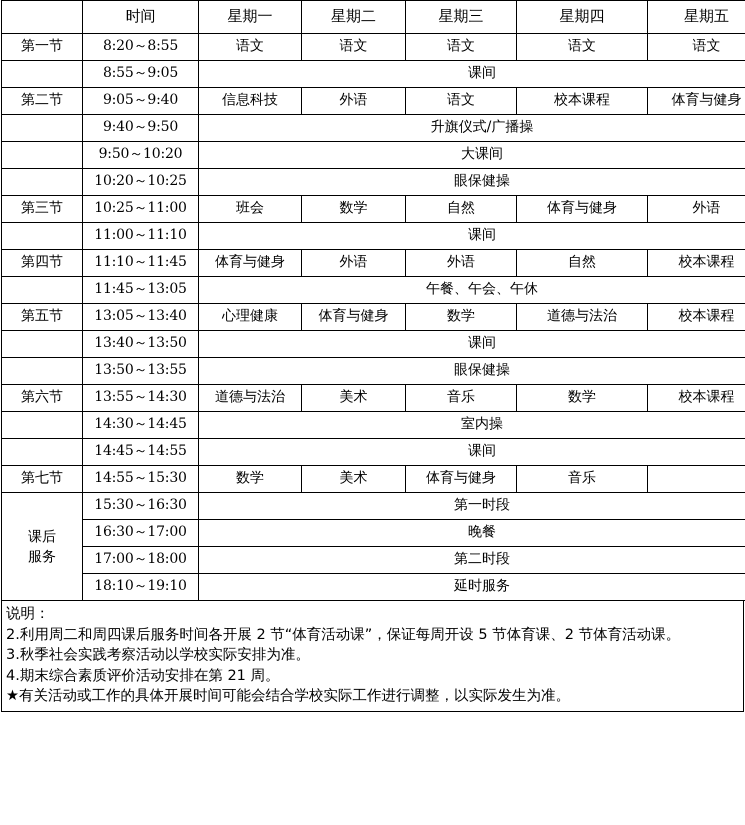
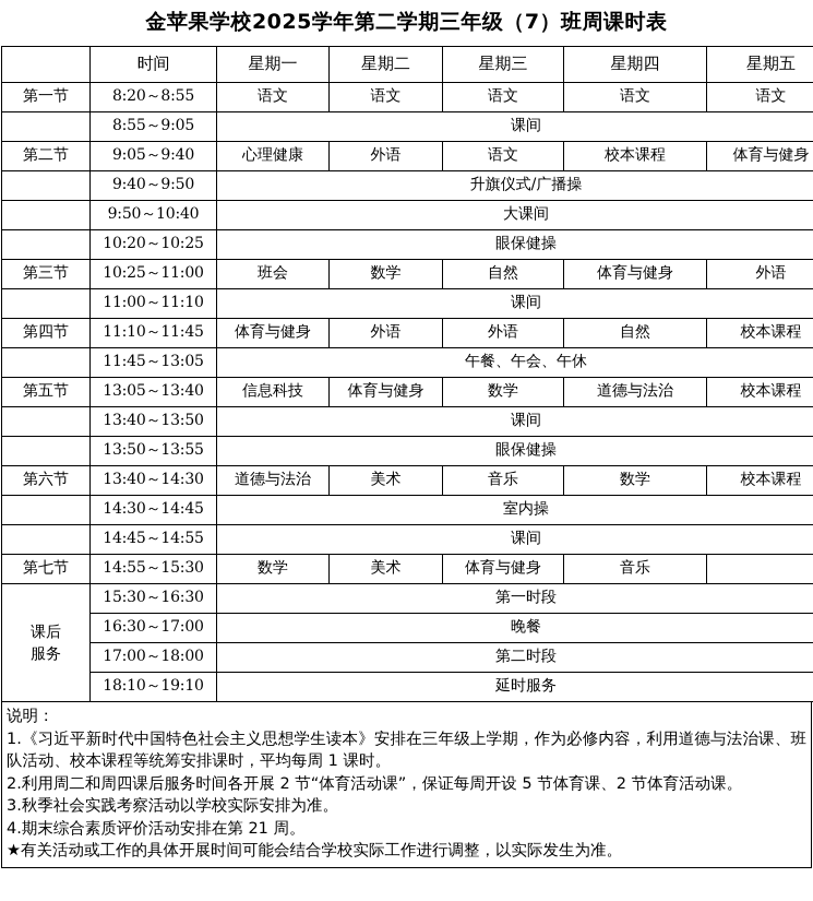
+ 金苹果学校2025学年第二学期三年级（7）班周课时表
  	时间	星期一	星期二	星期三	星期四	星期五
  第一节	8:20～8:55	语文	语文	语文	语文	语文
  	8:55～9:05	课间
- 第二节	9:05～9:40	信息科技	外语	语文	校本课程	体育与健身
+ 第二节	9:05～9:40	心理健康	外语	语文	校本课程	体育与健身
  	9:40～9:50	升旗仪式/广播操
- 	9:50～10:20	大课间
+ 	9:50～10:40	大课间
  	10:20～10:25	眼保健操
  第三节	10:25～11:00	班会	数学	自然	体育与健身	外语
  	11:00～11:10	课间
  第四节	11:10～11:45	体育与健身	外语	外语	自然	校本课程
  	11:45～13:05	午餐、午会、午休
- 第五节	13:05～13:40	心理健康	体育与健身	数学	道德与法治	校本课程
+ 第五节	13:05～13:40	信息科技	体育与健身	数学	道德与法治	校本课程
  	13:40～13:50	课间
  	13:50～13:55	眼保健操
- 第六节	13:55～14:30	道德与法治	美术	音乐	数学	校本课程
+ 第六节	13:40～14:30	道德与法治	美术	音乐	数学	校本课程
  	14:30～14:45	室内操
  	14:45～14:55	课间
  第七节	14:55～15:30	数学	美术	体育与健身	音乐
  课后服务	15:30～16:30	第一时段
  16:30～17:00	晚餐
  17:00～18:00	第二时段
  18:10～19:10	延时服务
  说明：
+ 1.《习近平新时代中国特色社会主义思想学生读本》安排在三年级上学期，作为必修内容，利用道德与法治课、班队活动、校本课程等统筹安排课时，平均每周 1 课时。
  2.利用周二和周四课后服务时间各开展 2 节“体育活动课”，保证每周开设 5 节体育课、2 节体育活动课。
  3.秋季社会实践考察活动以学校实际安排为准。
  4.期末综合素质评价活动安排在第 21 周。
  ★有关活动或工作的具体开展时间可能会结合学校实际工作进行调整，以实际发生为准。
